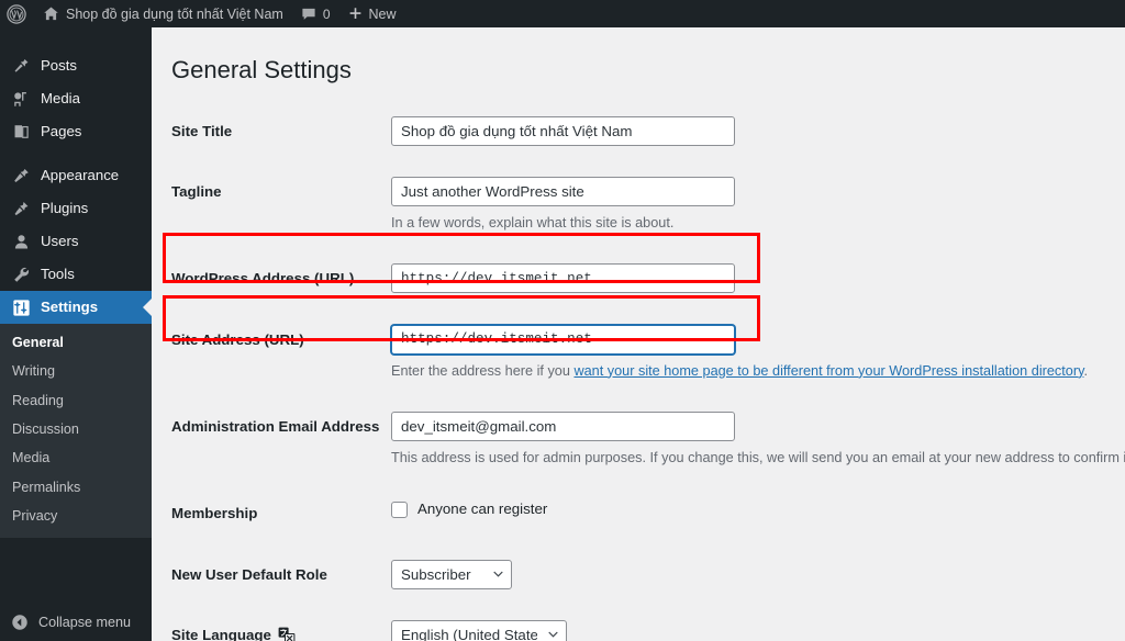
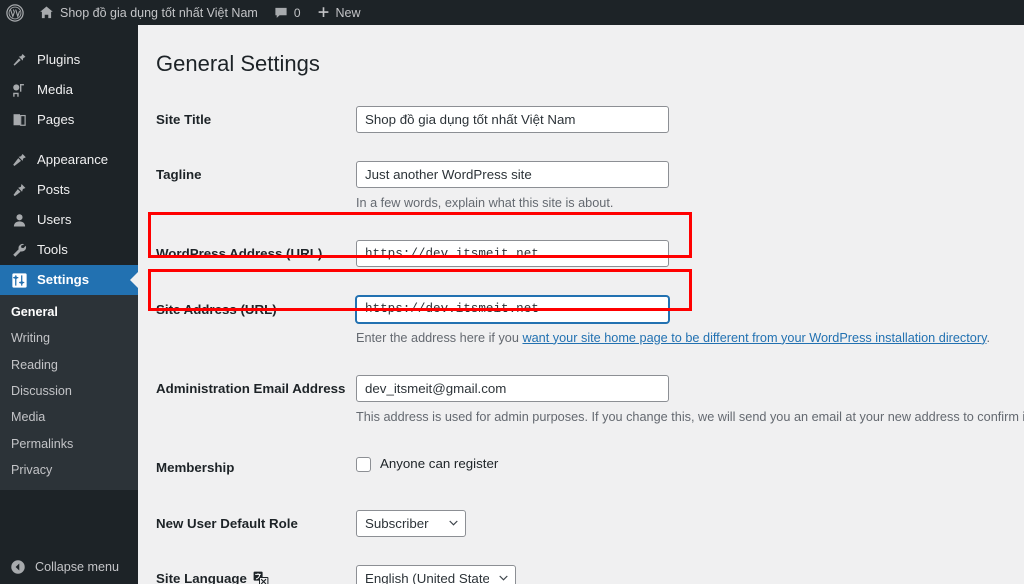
  Shop đồ gia dụng tốt nhất Việt Nam
  0
  New
- Posts
+ Plugins
  Media
  Pages
  Appearance
- Plugins
+ Posts
  Users
  Tools
  Settings
  General
  Writing
  Reading
  Discussion
  Media
  Permalinks
  Privacy
  Collapse menu
  General Settings
  Site Title	Shop đồ gia dụng tốt nhất Việt Nam
  Tagline	Just another WordPress site In a few words, explain what this site is about.
  WordPress Address (URL)	https://dev.itsmeit.net
  Site Address (URL)	https://dev.itsmeit.net Enter the address here if you want your site home page to be different from your WordPress installation directory.
  Administration Email Address	dev_itsmeit@gmail.com This address is used for admin purposes. If you change this, we will send you an email at your new address to confirm
  Membership	Anyone can register
  New User Default Role	Subscriber
  Site Language	English (United State
